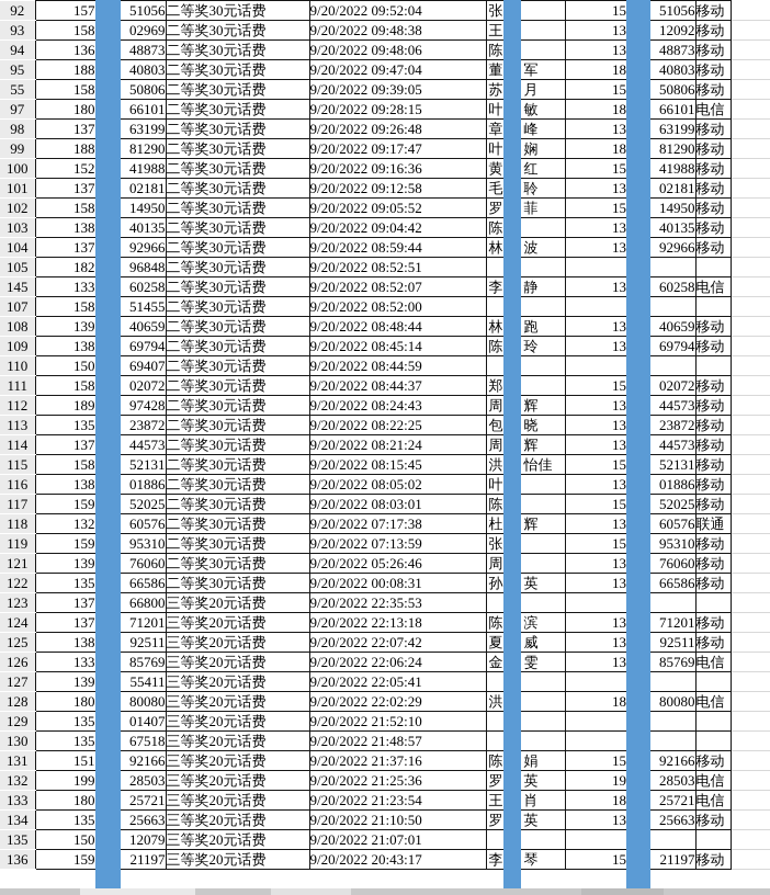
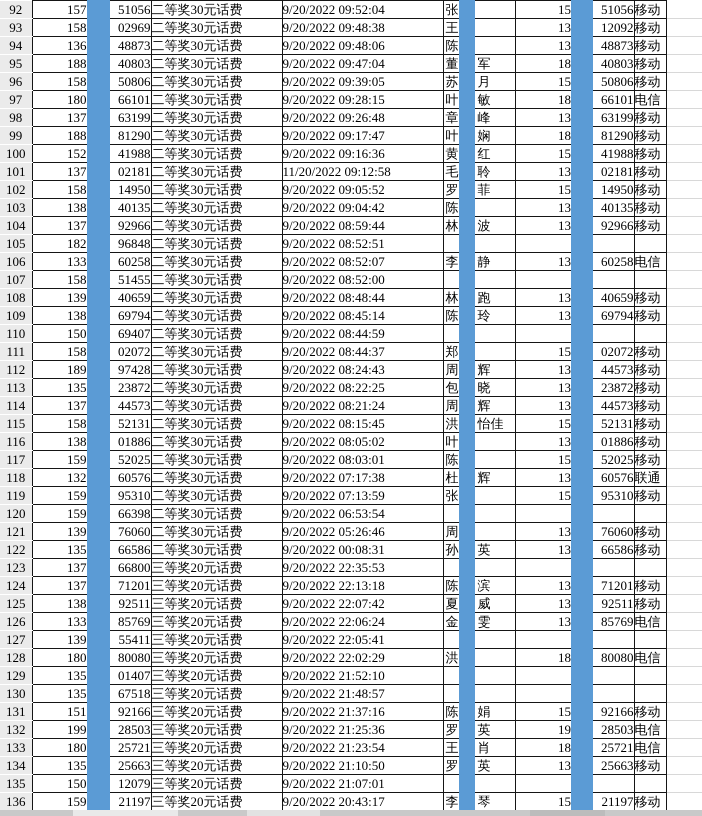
  92	157	51056	二等奖30元话费	9/20/2022 09:52:04	张	15	51056	移动
  93	158	02969	二等奖30元话费	9/20/2022 09:48:38	王	13	12092	移动
  94	136	48873	二等奖30元话费	9/20/2022 09:48:06	陈	13	48873	移动
  95	188	40803	二等奖30元话费	9/20/2022 09:47:04	董 军	18	40803	移动
- 55	158	50806	二等奖30元话费	9/20/2022 09:39:05	苏 月	15	50806	移动
+ 96	158	50806	二等奖30元话费	9/20/2022 09:39:05	苏 月	15	50806	移动
  97	180	66101	二等奖30元话费	9/20/2022 09:28:15	叶 敏	18	66101	电信
  98	137	63199	二等奖30元话费	9/20/2022 09:26:48	章 峰	13	63199	移动
  99	188	81290	二等奖30元话费	9/20/2022 09:17:47	叶 娴	18	81290	移动
  100	152	41988	二等奖30元话费	9/20/2022 09:16:36	黄 红	15	41988	移动
- 101	137	02181	二等奖30元话费	9/20/2022 09:12:58	毛 聆	13	02181	移动
+ 101	137	02181	二等奖30元话费	11/20/2022 09:12:58	毛 聆	13	02181	移动
  102	158	14950	二等奖30元话费	9/20/2022 09:05:52	罗 菲	15	14950	移动
  103	138	40135	二等奖30元话费	9/20/2022 09:04:42	陈	13	40135	移动
  104	137	92966	二等奖30元话费	9/20/2022 08:59:44	林 波	13	92966	移动
  105	182	96848	二等奖30元话费	9/20/2022 08:52:51
- 145	133	60258	二等奖30元话费	9/20/2022 08:52:07	李 静	13	60258	电信
+ 106	133	60258	二等奖30元话费	9/20/2022 08:52:07	李 静	13	60258	电信
  107	158	51455	二等奖30元话费	9/20/2022 08:52:00
  108	139	40659	二等奖30元话费	9/20/2022 08:48:44	林 跑	13	40659	移动
  109	138	69794	二等奖30元话费	9/20/2022 08:45:14	陈 玲	13	69794	移动
  110	150	69407	二等奖30元话费	9/20/2022 08:44:59
  111	158	02072	二等奖30元话费	9/20/2022 08:44:37	郑	15	02072	移动
  112	189	97428	二等奖30元话费	9/20/2022 08:24:43	周 辉	13	44573	移动
  113	135	23872	二等奖30元话费	9/20/2022 08:22:25	包 晓	13	23872	移动
  114	137	44573	二等奖30元话费	9/20/2022 08:21:24	周 辉	13	44573	移动
  115	158	52131	二等奖30元话费	9/20/2022 08:15:45	洪 怡佳	15	52131	移动
  116	138	01886	二等奖30元话费	9/20/2022 08:05:02	叶	13	01886	移动
  117	159	52025	二等奖30元话费	9/20/2022 08:03:01	陈	15	52025	移动
  118	132	60576	二等奖30元话费	9/20/2022 07:17:38	杜 辉	13	60576	联通
  119	159	95310	二等奖30元话费	9/20/2022 07:13:59	张	15	95310	移动
+ 120	159	66398	二等奖30元话费	9/20/2022 06:53:54
  121	139	76060	二等奖30元话费	9/20/2022 05:26:46	周	13	76060	移动
  122	135	66586	二等奖30元话费	9/20/2022 00:08:31	孙 英	13	66586	移动
  123	137	66800	三等奖20元话费	9/20/2022 22:35:53
  124	137	71201	三等奖20元话费	9/20/2022 22:13:18	陈 滨	13	71201	移动
  125	138	92511	三等奖20元话费	9/20/2022 22:07:42	夏 威	13	92511	移动
  126	133	85769	三等奖20元话费	9/20/2022 22:06:24	金 雯	13	85769	电信
  127	139	55411	三等奖20元话费	9/20/2022 22:05:41
  128	180	80080	三等奖20元话费	9/20/2022 22:02:29	洪	18	80080	电信
  129	135	01407	三等奖20元话费	9/20/2022 21:52:10
  130	135	67518	三等奖20元话费	9/20/2022 21:48:57
  131	151	92166	三等奖20元话费	9/20/2022 21:37:16	陈 娟	15	92166	移动
  132	199	28503	三等奖20元话费	9/20/2022 21:25:36	罗 英	19	28503	电信
  133	180	25721	三等奖20元话费	9/20/2022 21:23:54	王 肖	18	25721	电信
  134	135	25663	三等奖20元话费	9/20/2022 21:10:50	罗 英	13	25663	移动
  135	150	12079	三等奖20元话费	9/20/2022 21:07:01
  136	159	21197	三等奖20元话费	9/20/2022 20:43:17	李 琴	15	21197	移动
